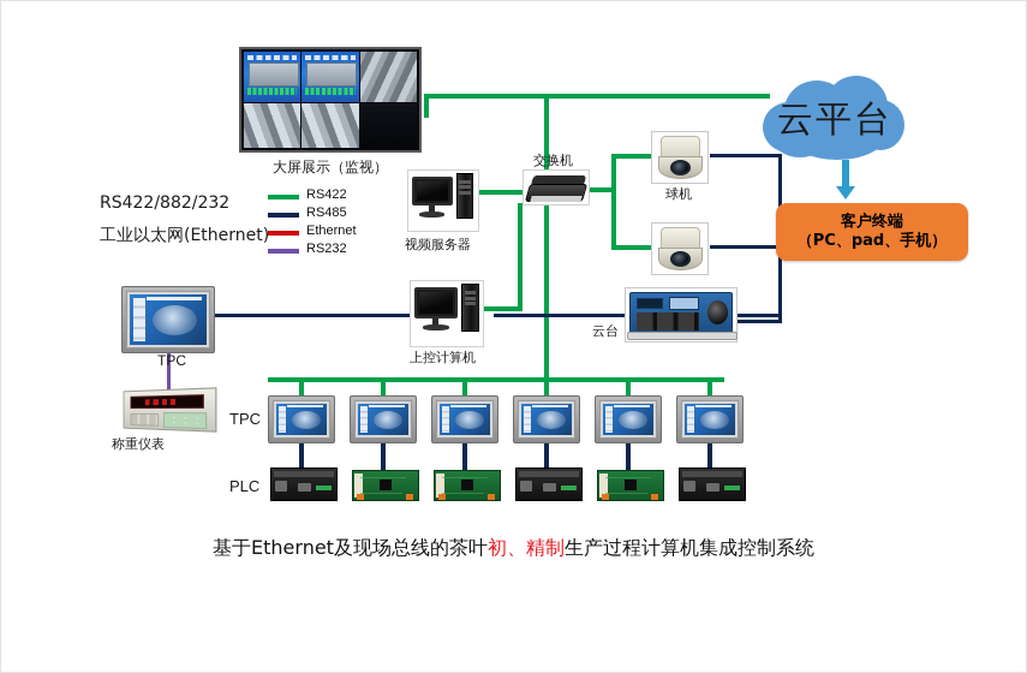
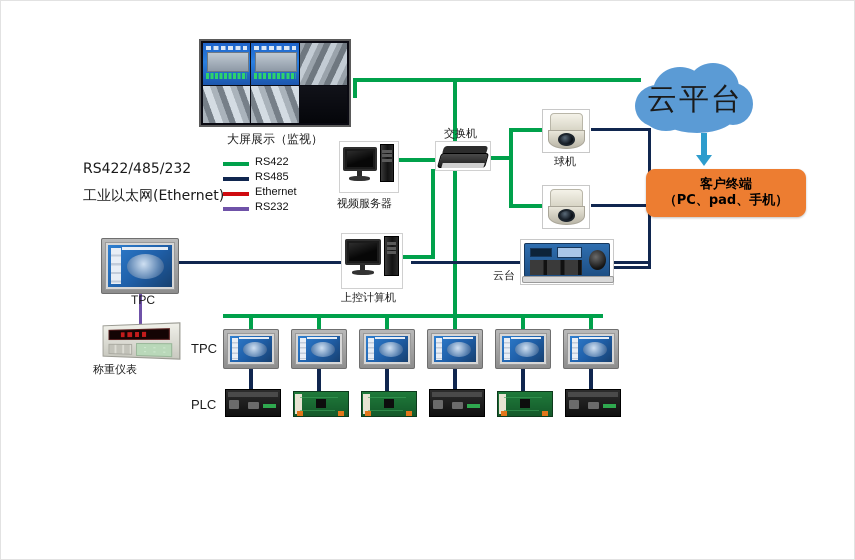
  大屏展示（监视）
- RS422/882/232
+ RS422/485/232
  工业以太网(Ethernet)
  RS422
  RS485
  Ethernet
  RS232
  视频服务器
  交换机
  球机
  云平台
  客户终端
  （PC、pad、手机）
  上控计算机
  云台
  TPC
  称重仪表
  TPC
  PLC
- 基于Ethernet及现场总线的茶叶初、精制生产过程计算机集成控制系统
